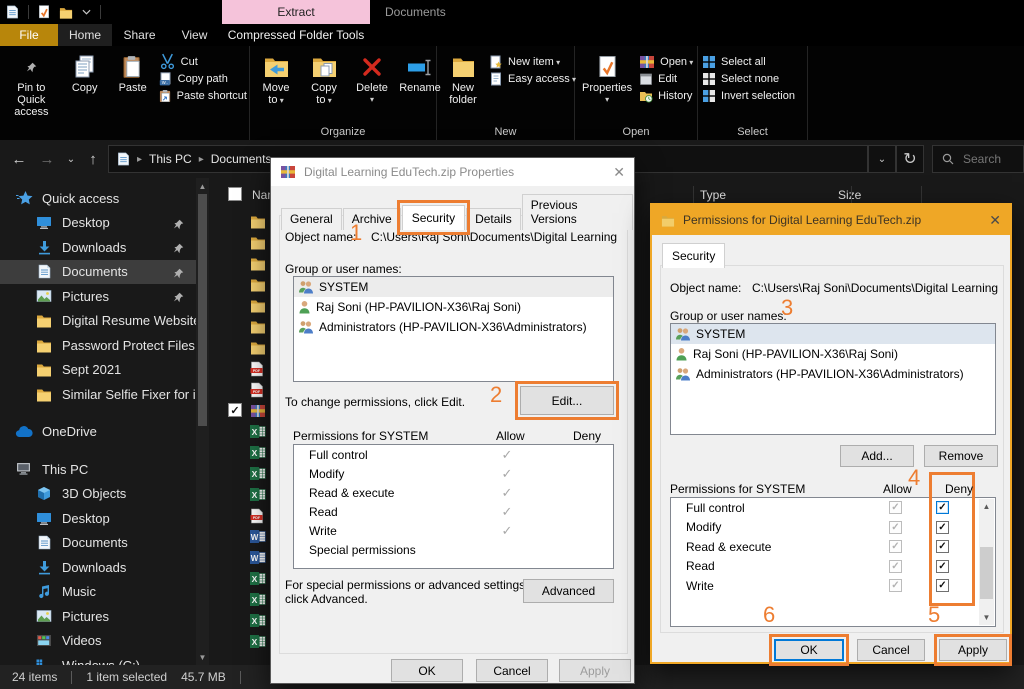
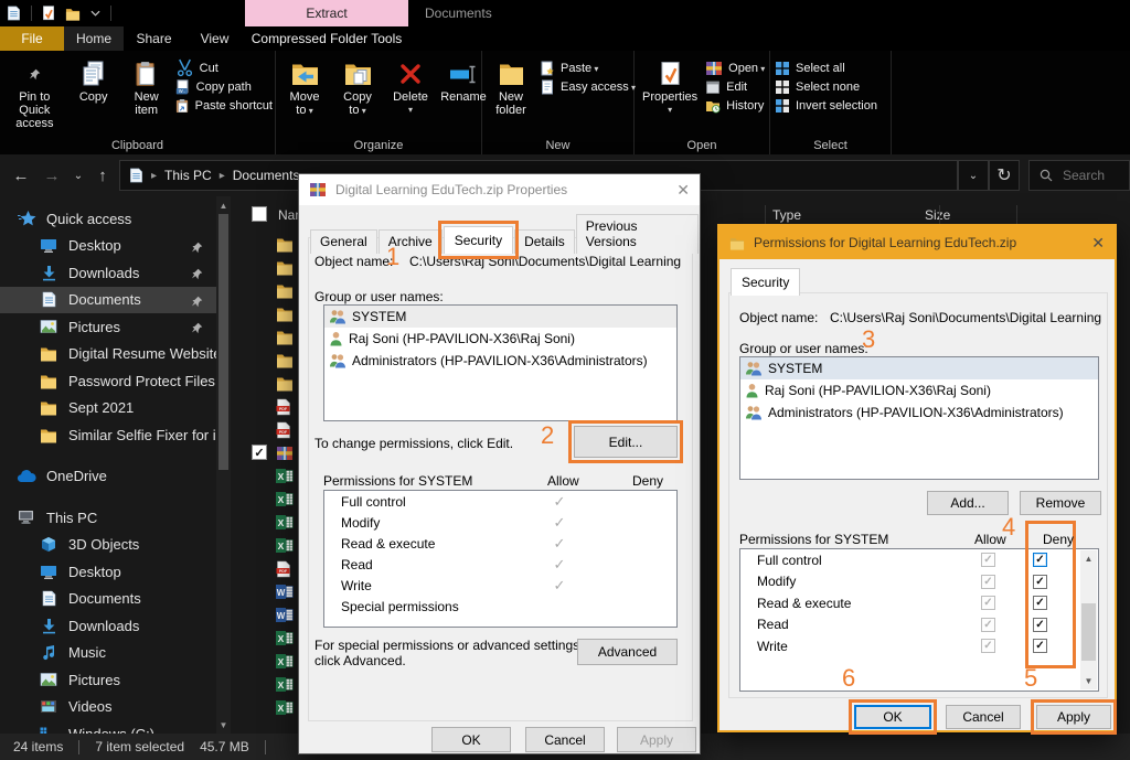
  Extract
  Documents
  File
  Home
  Share
  View
  Compressed Folder Tools
  Pin to Quick
  access
  Copy
- Paste
+ New item
  Cut
  Copy path
  Paste shortcut
+ Clipboard
  Move
  to ▾
  Copy
  to ▾
  Delete
  ▾
  Rename
  Organize
  New
  folder
- New item ▾
+ Paste ▾
  Easy access ▾
  New
  Properties
  ▾
  Open ▾
  Edit
  History
  Open
  Select all
  Select none
  Invert selection
  Select
  ←
  →
  ⌄
  ↑
  ▸
  This PC
  ▸
  Documents
  ⌄
  ↻
  Search
  Quick access
  Desktop
  Downloads
  Documents
  Pictures
  Digital Resume Websit
  Password Protect Files
  Sept 2021
  Similar Selfie Fixer for i
  OneDrive
  This PC
  3D Objects
  Desktop
  Documents
  Downloads
  Music
  Pictures
  Videos
  ▲
  ▼
  Type
  Sie
  ✓
  X
  X
  X
  X
  W
  W
  X
  X
  X
  X
  24 items
- 1 item selected
+ 7 item selected
  45.7 MB
  Digital Learning EduTech.zip Properties
  ✕
  General
  Archive
  Security
  Details
  Previous Versions
  Object name:
  C:\Users\Raj Soni\Documents\Digital Learning
  Group or user names:
  SYSTEM
  Raj Soni (HP-PAVILION-X36\Raj Soni)
  Administrators (HP-PAVILION-X36\Administrators)
  To change permissions, click Edit.
  Edit...
  Permissions for SYSTEM
  Allow
  Deny
  Full control
  ✓
  Modify
  ✓
  Read & execute
  ✓
  Read
  ✓
  Write
  ✓
  Special permissions
  For special permissions or advanced setting
  click Advanced.
  Advanced
  OK
  Cancel
  Apply
  Permissions for Digital Learning EduTech.zip
  ✕
  Security
  Object name:
  C:\Users\Raj Soni\Documents\Digital Learning
  Group or user names:
  SYSTEM
  Raj Soni (HP-PAVILION-X36\Raj Soni)
  Administrators (HP-PAVILION-X36\Administrators)
  Add...
  Remove
  Permissions for SYSTEM
  Allow
  Deny
  ▲
  ▼
  Full control
  ✓
  ✓
  Modify
  ✓
  ✓
  Read & execute
  ✓
  ✓
  Read
  ✓
  ✓
  Write
  ✓
  ✓
  OK
  Cancel
  Apply
  1
  2
  3
  4
  5
  6
